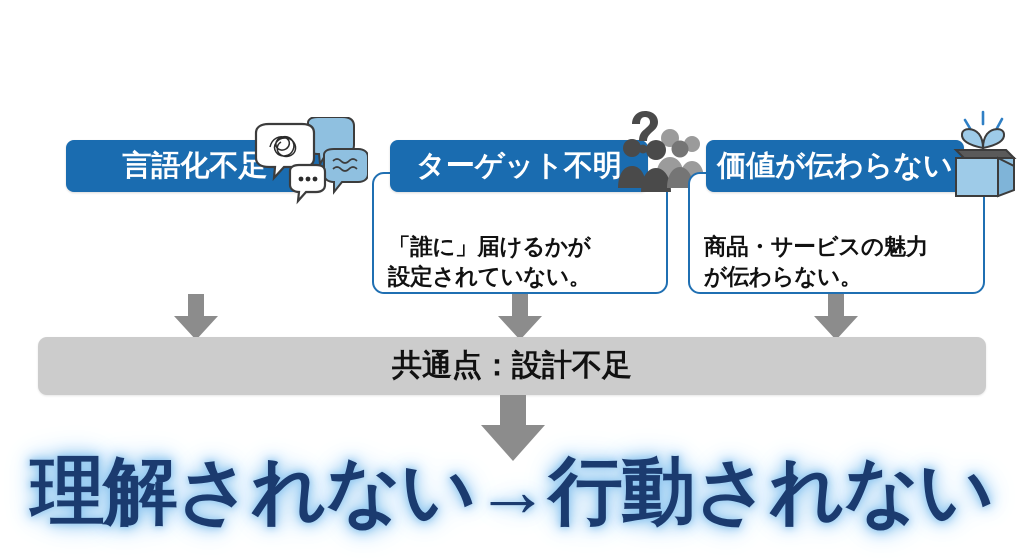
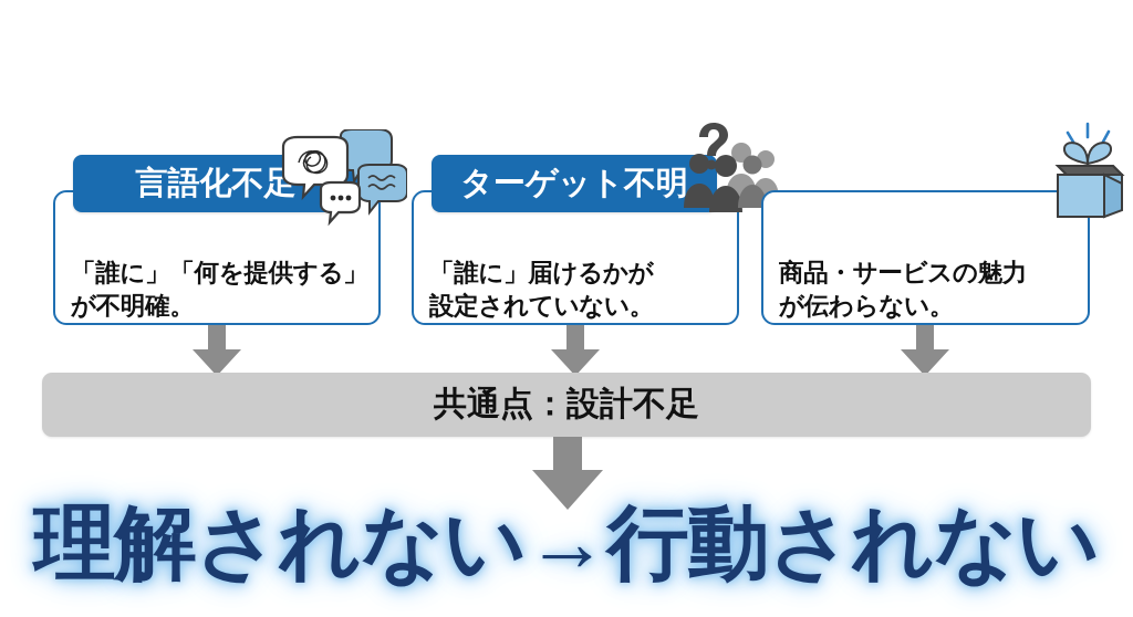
+ 「誰に」「何を提供する」
+ が不明確。
  言語化不足
  「誰に」届けるかが
  設定されていない。
  ターゲット不明
  商品・サービスの魅力
  が伝わらない。
- 価値が伝わらない
  共通点：設計不足
  理解されない→行動されない
